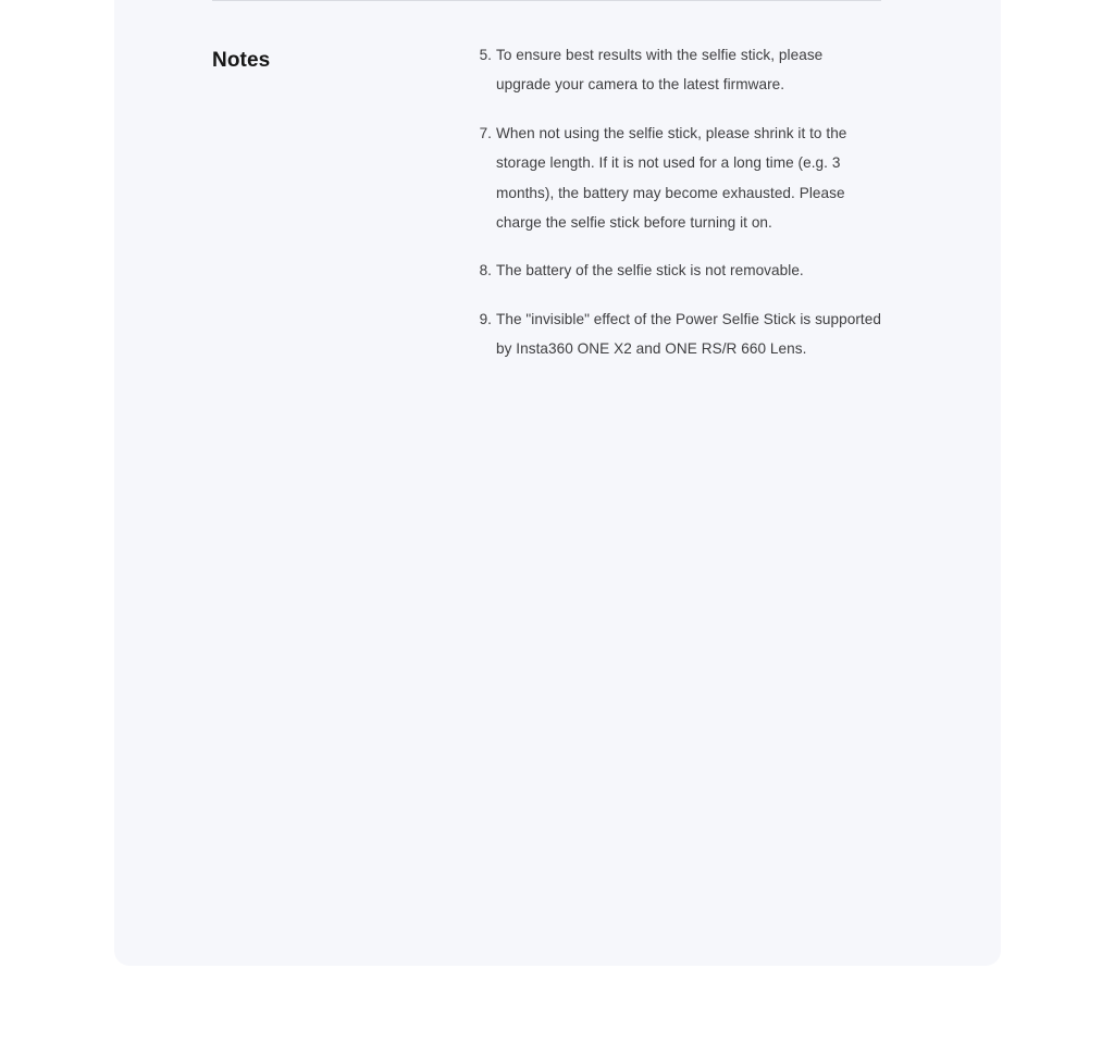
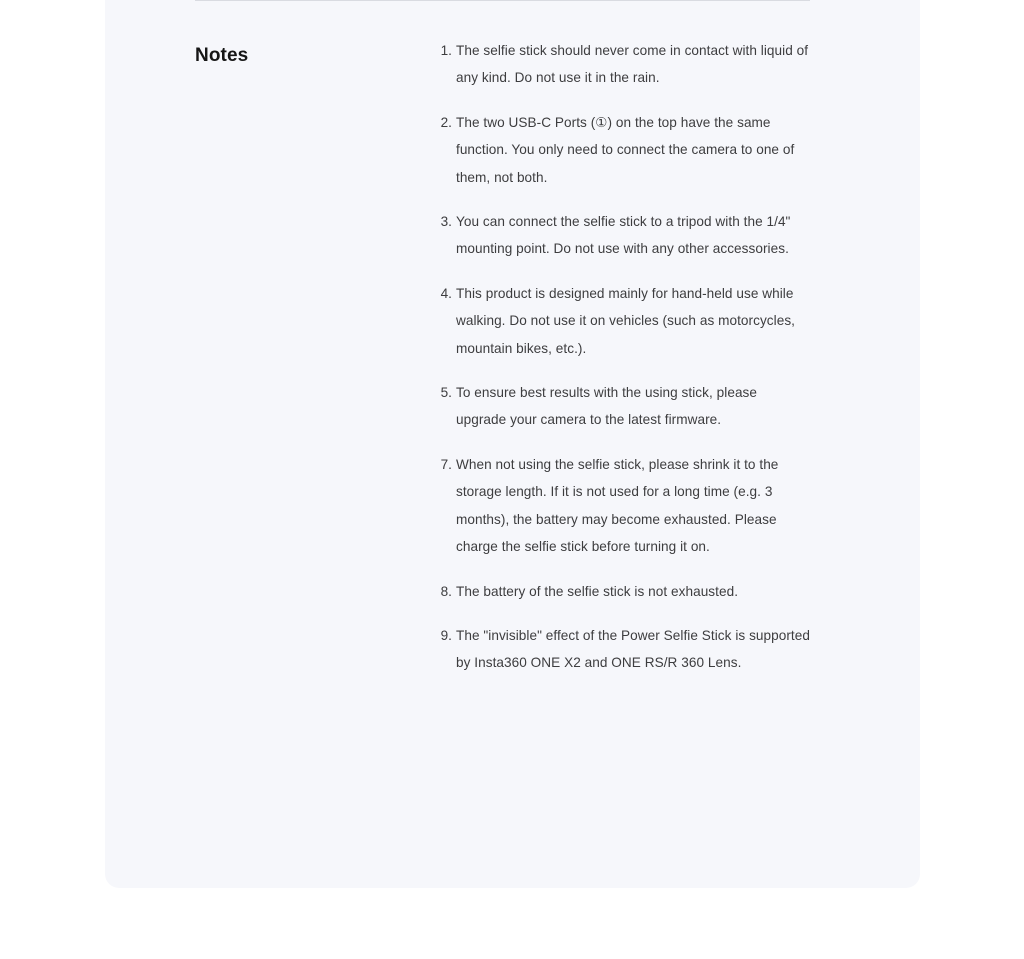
  Notes
+ 1.
+ The selfie stick should never come in contact with liquid of any kind. Do not use it in the rain.
+ 2.
+ The two USB-C Ports (①) on the top have the same function. You only need to connect the camera to one of them, not both.
+ 3.
+ You can connect the selfie stick to a tripod with the 1/4" mounting point. Do not use with any other accessories.
+ 4.
+ This product is designed mainly for hand-held use while walking. Do not use it on vehicles (such as motorcycles, mountain bikes, etc.).
  5.
- To ensure best results with the selfie stick, please upgrade your camera to the latest firmware.
+ To ensure best results with the using stick, please upgrade your camera to the latest firmware.
  7.
  When not using the selfie stick, please shrink it to the storage length. If it is not used for a long time (e.g. 3 months), the battery may become exhausted. Please charge the selfie stick before turning it on.
  8.
- The battery of the selfie stick is not removable.
+ The battery of the selfie stick is not exhausted.
  9.
- The "invisible" effect of the Power Selfie Stick is supported by Insta360 ONE X2 and ONE RS/R 660 Lens.
+ The "invisible" effect of the Power Selfie Stick is supported by Insta360 ONE X2 and ONE RS/R 360 Lens.
